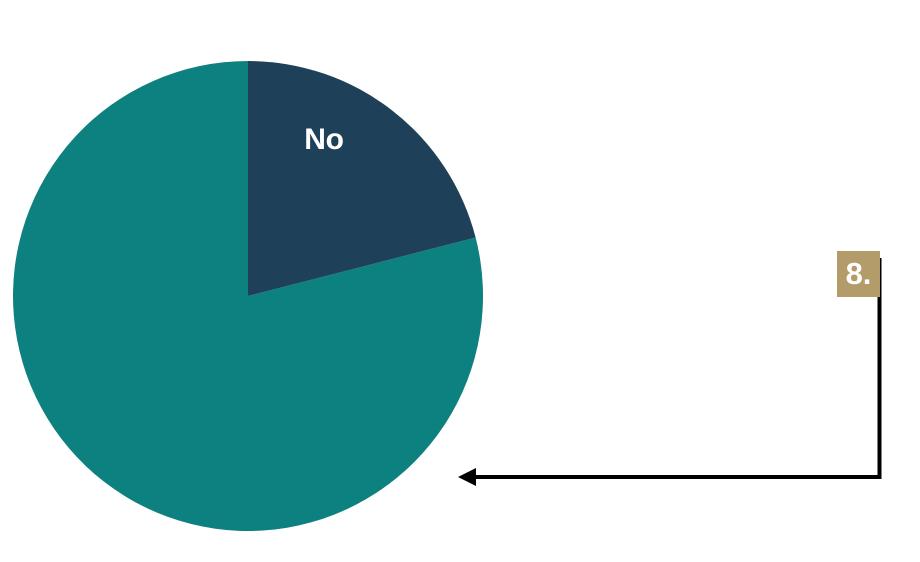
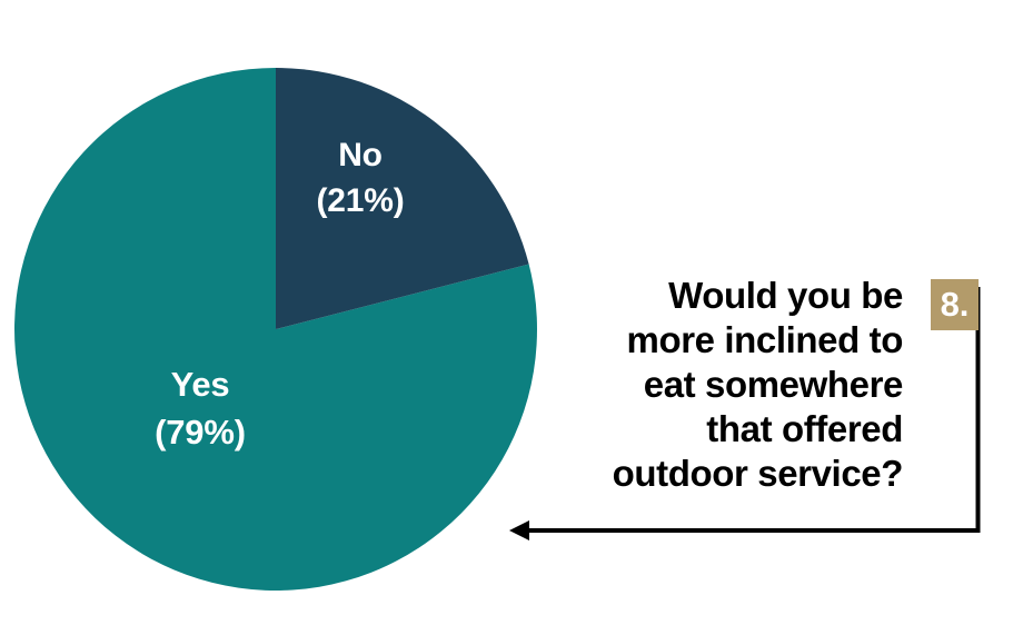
  No
+ (21%)
+ Yes
+ (79%)
+ Would you be
+ more inclined to
+ eat somewhere
+ that offered
+ outdoor service?
  8.
